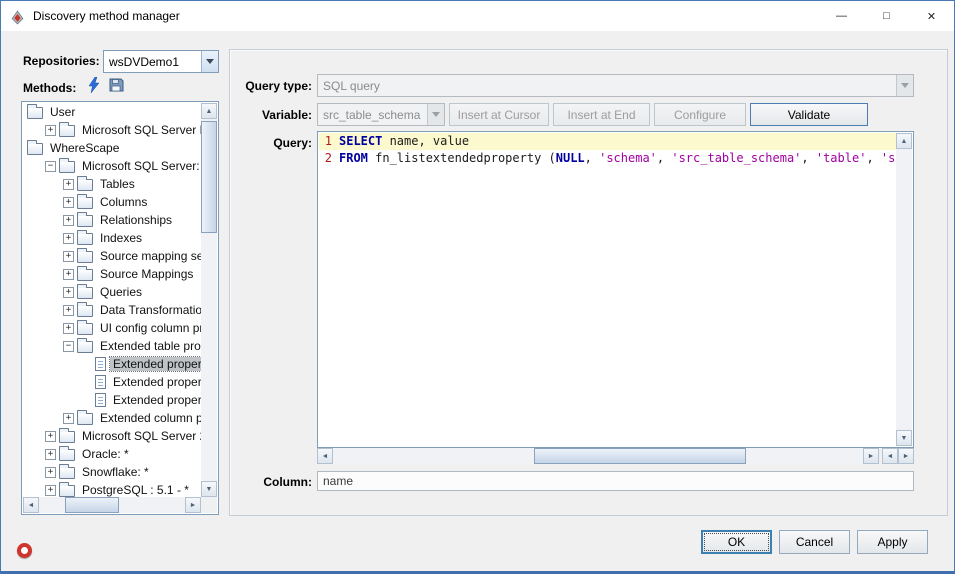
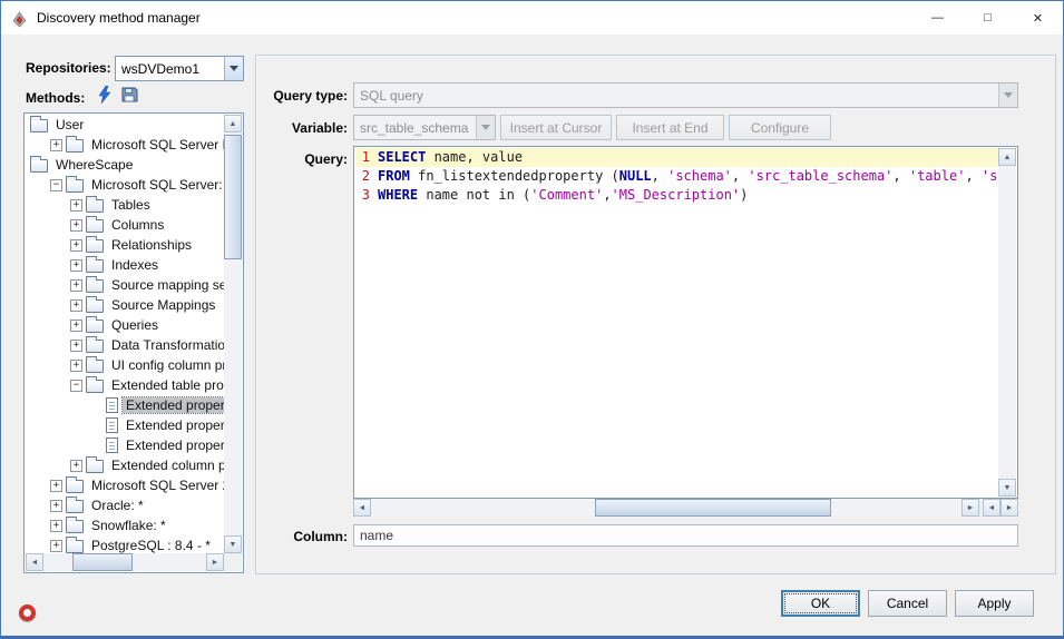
  Discovery method manager
  —
  □
  ✕
  Repositories:
  wsDVDemo1
  Methods:
  User
  +
  Microsoft SQL Server
  WhereScape
  −
  Microsoft SQL Server:
  +
  Tables
  +
  Columns
  +
  Relationships
  +
  Indexes
  +
  Source mapping s
  +
  Source Mappings
  +
  Queries
  +
  Data Transformatio
  +
  UI config column p
  −
  Extended table pro
  Extended proper
  Extended proper
  Extended proper
  +
  Extended column p
  +
  Microsoft SQL Server
  +
  Oracle: *
  +
  Snowflake: *
  +
- PostgreSQL : 5.1 - *
+ PostgreSQL : 8.4 - *
  Query type:
  SQL query
  Variable:
  src_table_schema
  Insert at Cursor
  Insert at End
  Configure
- Validate
  Query:
  1 SELECT name, value
  2 FROM fn_listextendedproperty (NULL, 'schema', 'src_table_schema', 'table', 's
+ 3 WHERE name not in ('Comment','MS_Description')
  Column:
  name
  OK
  Cancel
  Apply
